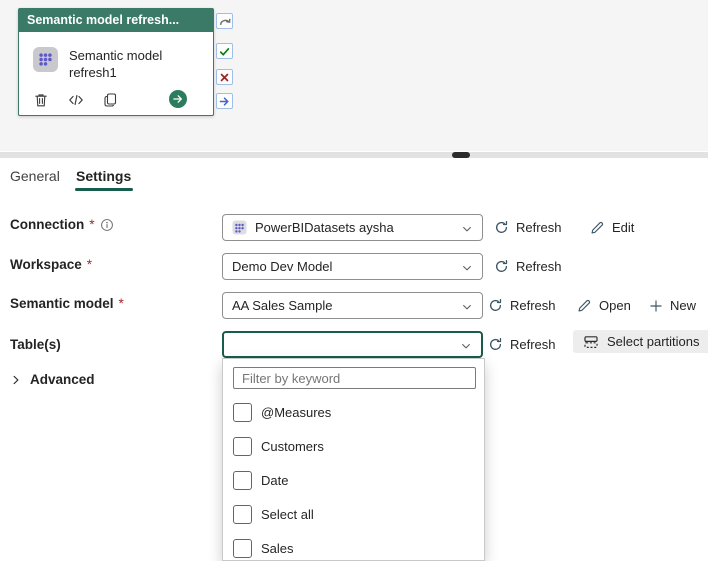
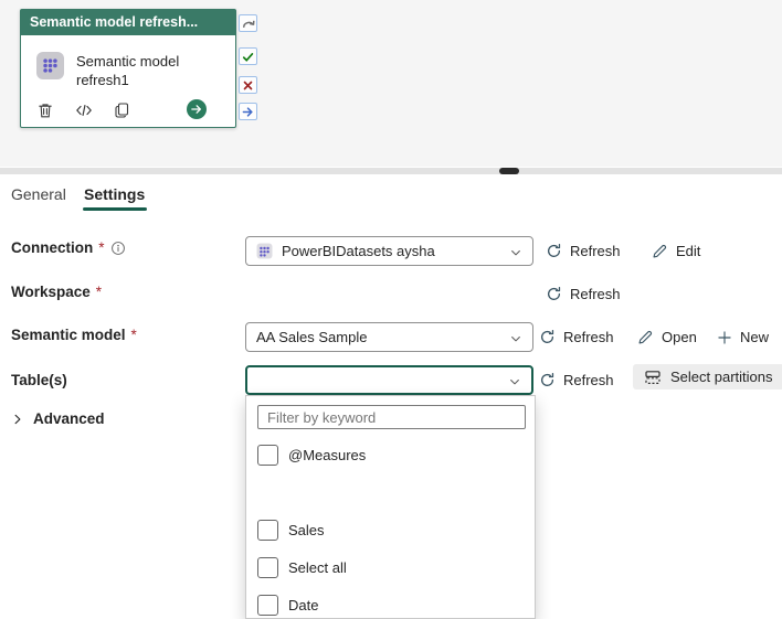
  Semantic model refresh...
  Semantic model refresh1
  General
  Settings
  Connection
  *
  PowerBIDatasets aysha
  Refresh
  Edit
  Workspace
  *
- Demo Dev Model
  Refresh
  Semantic model
  *
  AA Sales Sample
  Refresh
  Open
  New
  Table(s)
  Refresh
  Select partitions
  Advanced
  Filter by keyword
  @Measures
- Customers
- Date
+ Sales
  Select all
- Sales
+ Date
